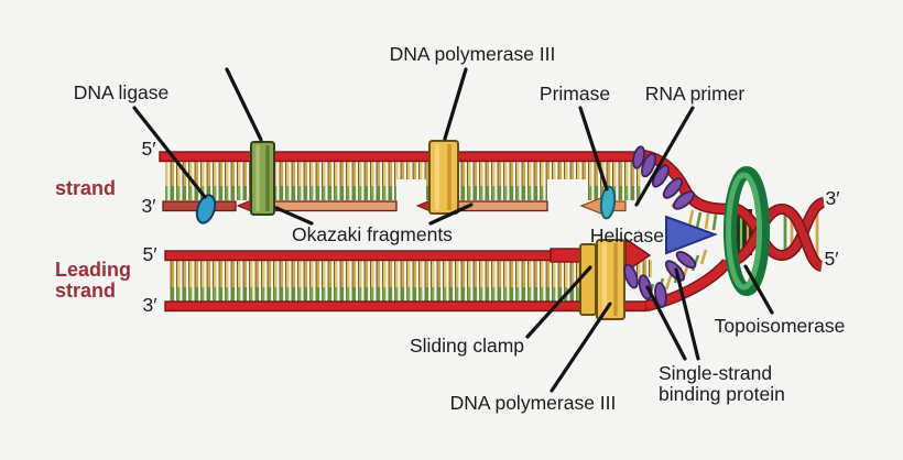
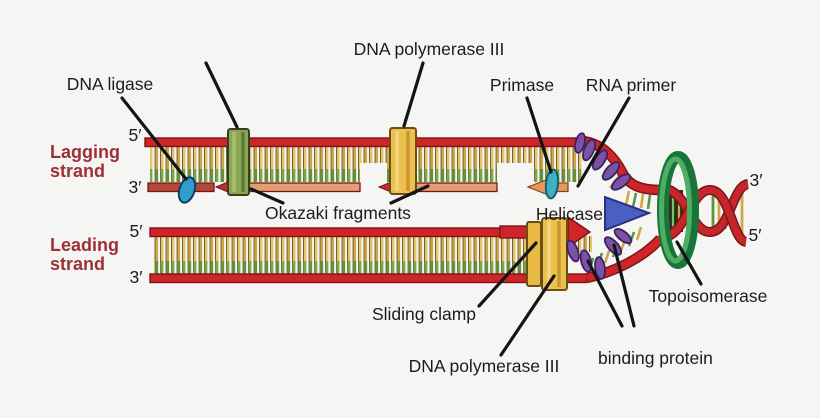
  DNA ligase
  DNA polymerase III
  Primase
  RNA primer
  Okazaki fragments
  Helicase
  Sliding clamp
  DNA polymerase III
  Topoisomerase
- Single-strand
  binding protein
+ Lagging
  strand
  Leading
  strand
  5′
  3′
  5′
  3′
  3′
  5′
